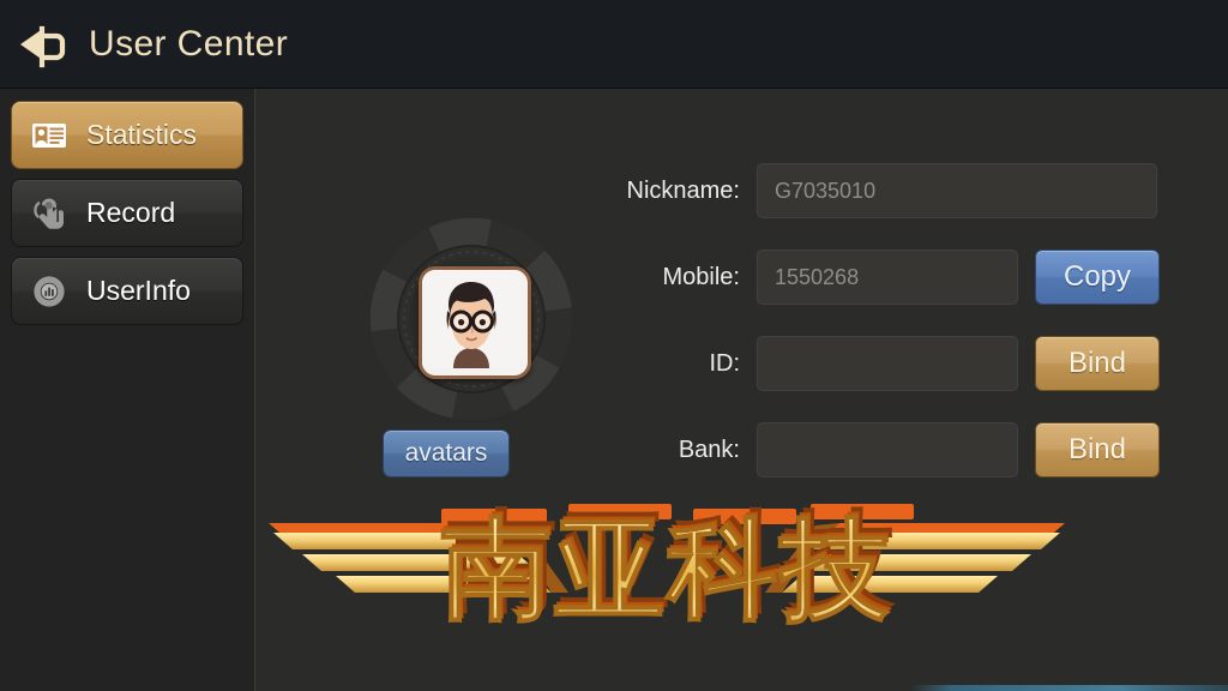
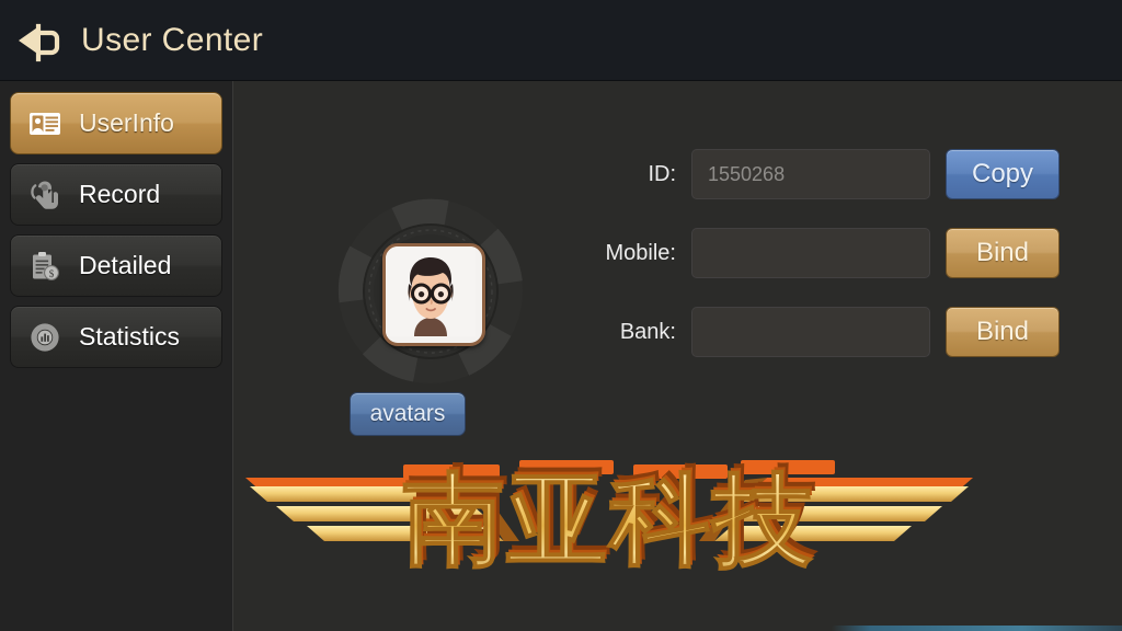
  User Center
- Statistics
+ UserInfo
  Record
+ $
+ Detailed
- UserInfo
+ Statistics
  avatars
- Nickname:
- G7035010
- Mobile:
+ ID:
  1550268
  Copy
- ID:
+ Mobile:
  Bind
  Bank:
  Bind
  南亚科技
